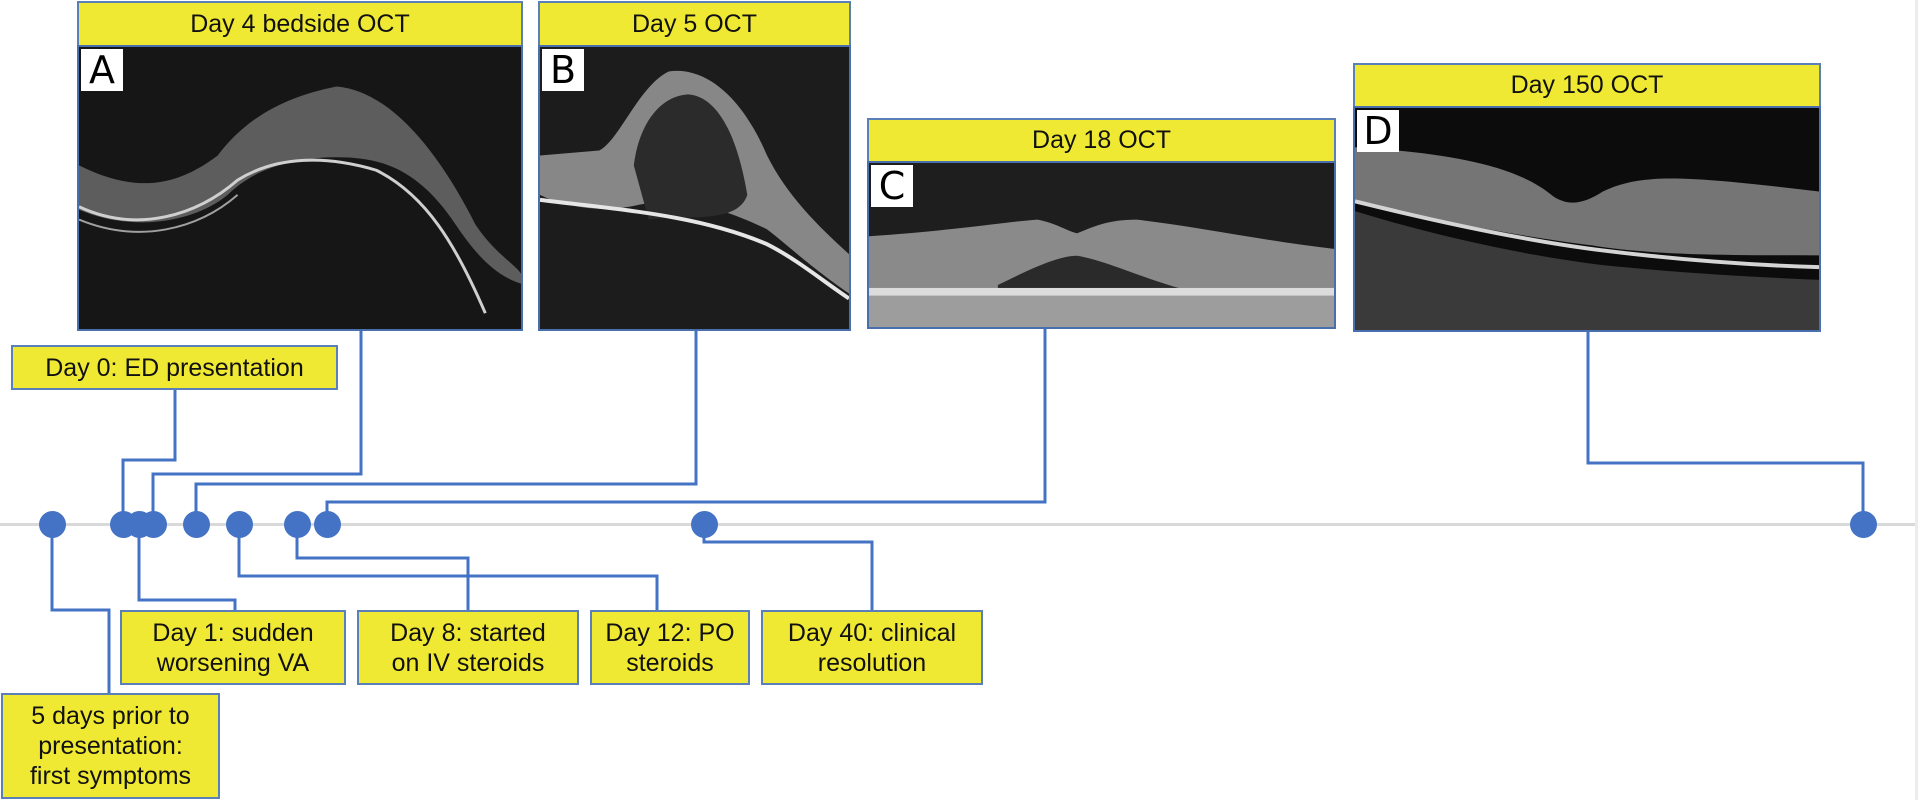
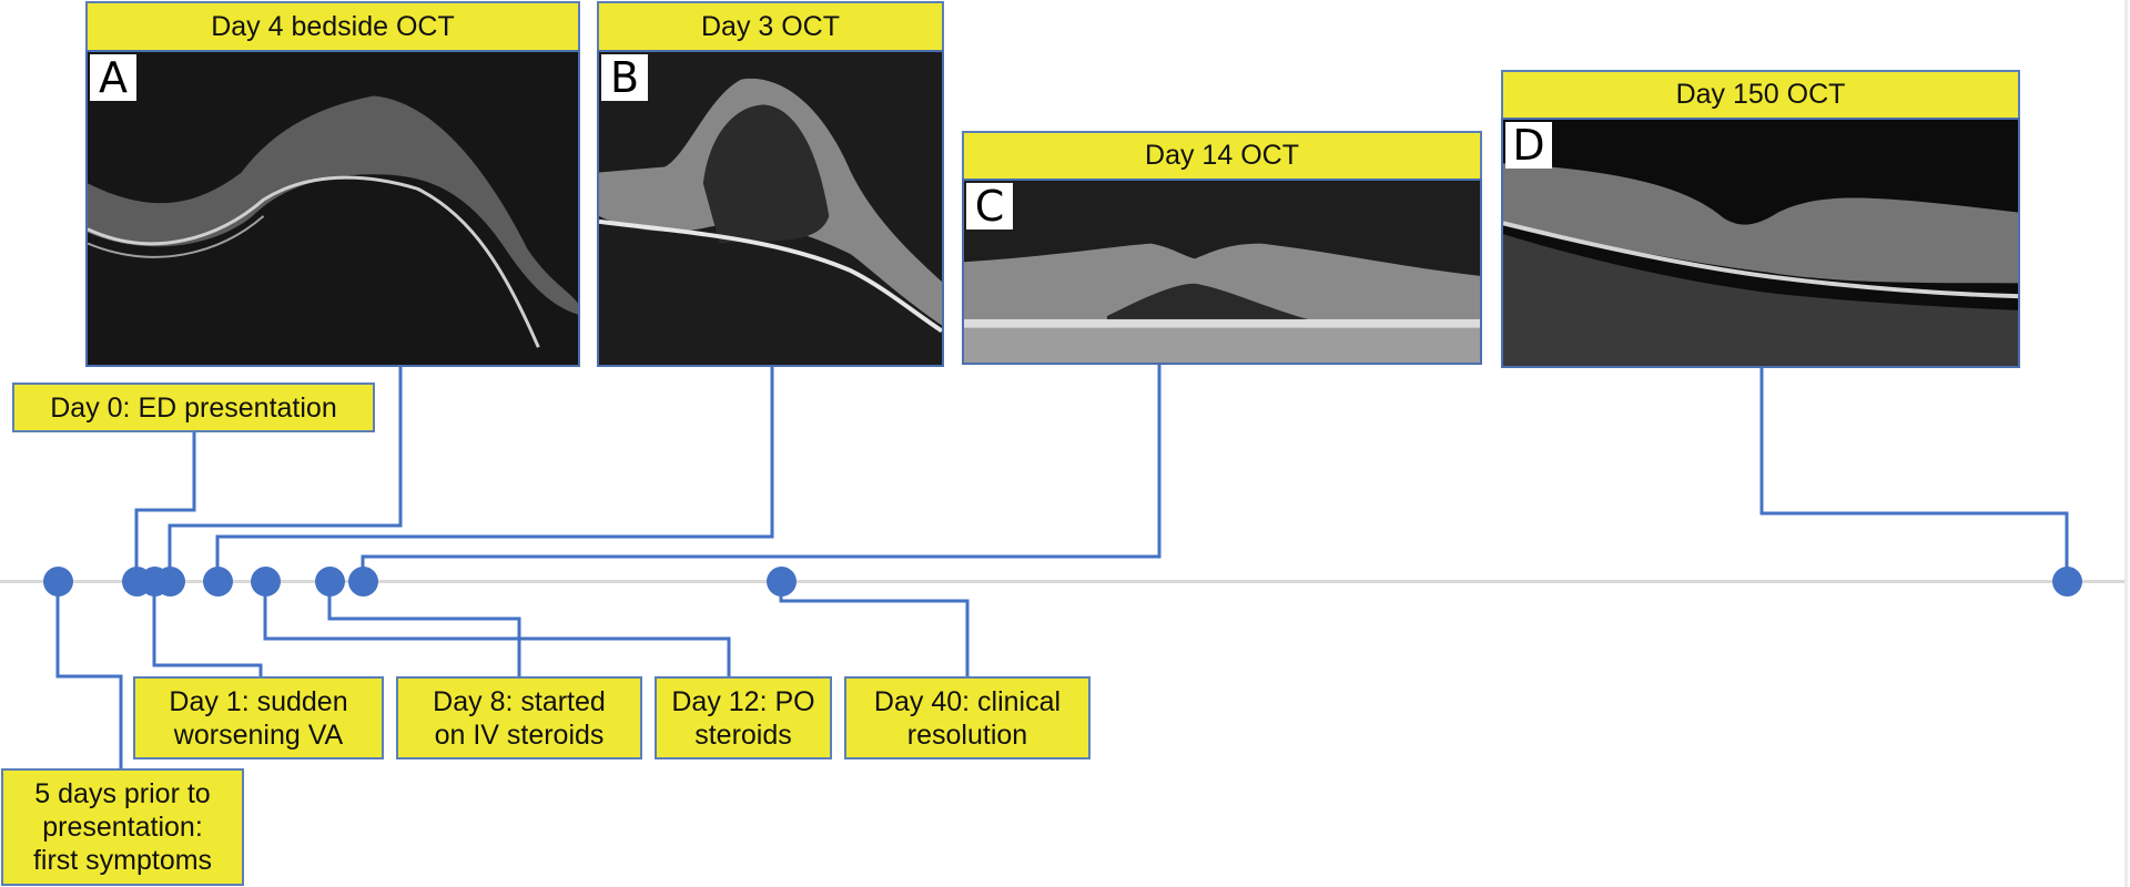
  Day 4 bedside OCT
  A
- Day 5 OCT
+ Day 3 OCT
  B
- Day 18 OCT
+ Day 14 OCT
  C
  Day 150 OCT
  D
  Day 0: ED presentation
  5 days prior to
  presentation:
  first symptoms
  Day 1: sudden
  worsening VA
  Day 8: started
  on IV steroids
  Day 12: PO
  steroids
  Day 40: clinical
  resolution
